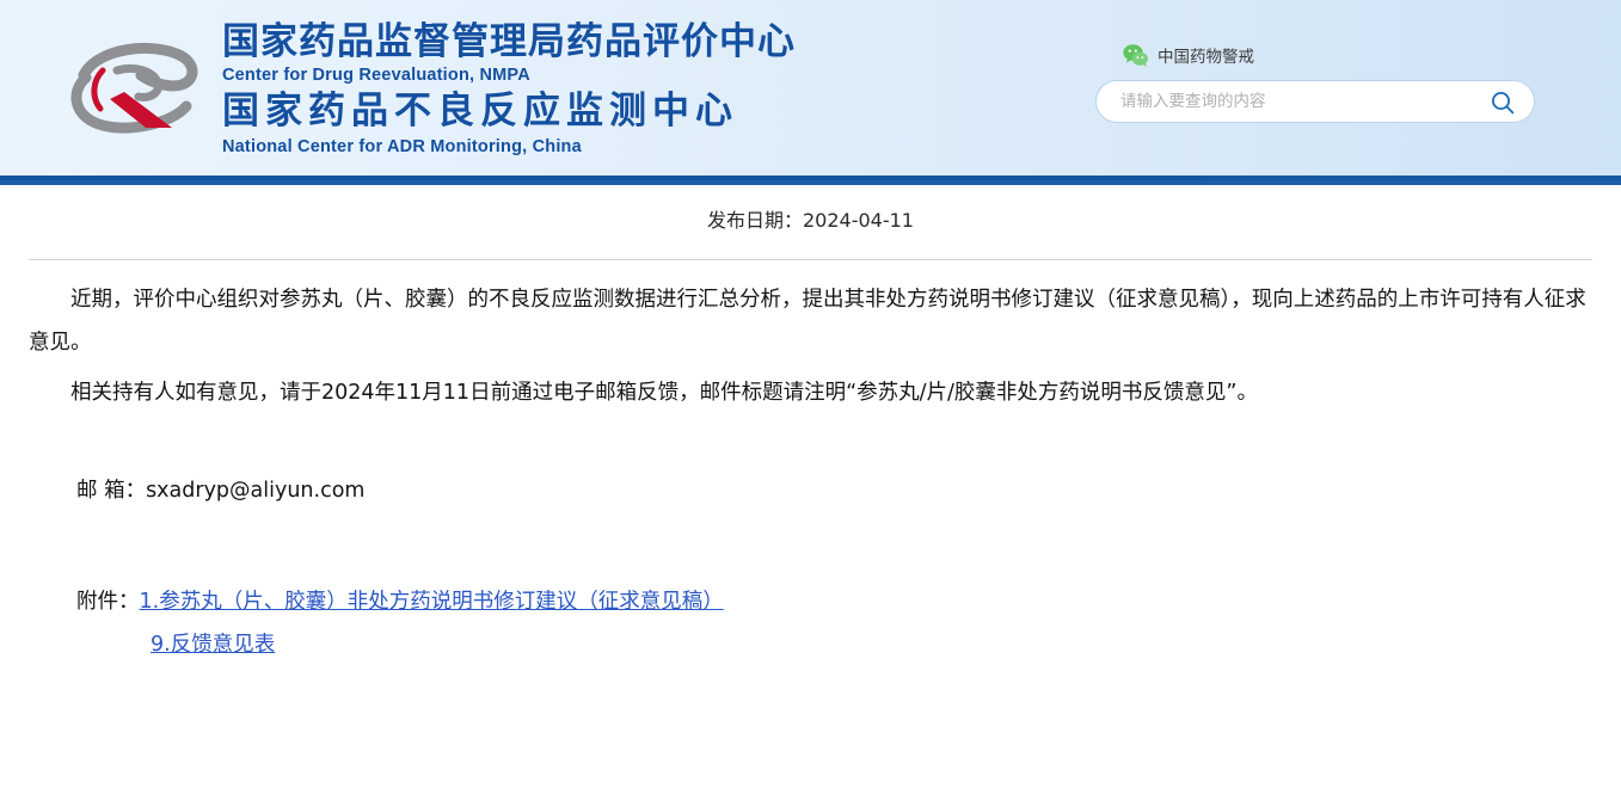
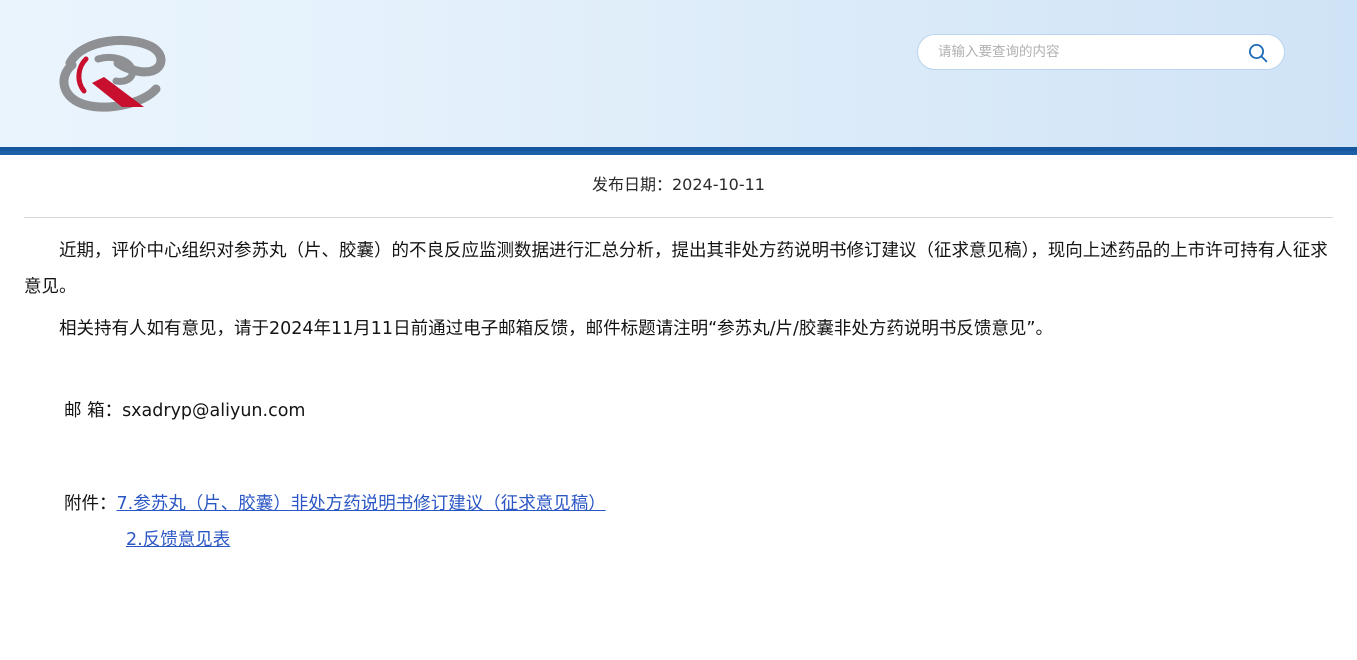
- 国家药品监督管理局药品评价中心
- Center for Drug Reevaluation, NMPA
- 国家药品不良反应监测中心
- National Center for ADR Monitoring, China
- 中国药物警戒
  请输入要查询的内容
- 发布日期：2024-04-11
+ 发布日期：2024-10-11
  近期，评价中心组织对参苏丸（片、胶囊）的不良反应监测数据进行汇总分析，提出其非处方药说明书修订建议（征求意见稿），现向上述药品的上市许可持有人征求意见。
  相关持有人如有意见，请于2024年11月11日前通过电子邮箱反馈，邮件标题请注明“参苏丸/片/胶囊非处方药说明书反馈意见”。
  邮 箱：sxadryp@aliyun.com
- 附件：1.参苏丸（片、胶囊）非处方药说明书修订建议（征求意见稿）
+ 附件：7.参苏丸（片、胶囊）非处方药说明书修订建议（征求意见稿）
- 9.反馈意见表
+ 2.反馈意见表
